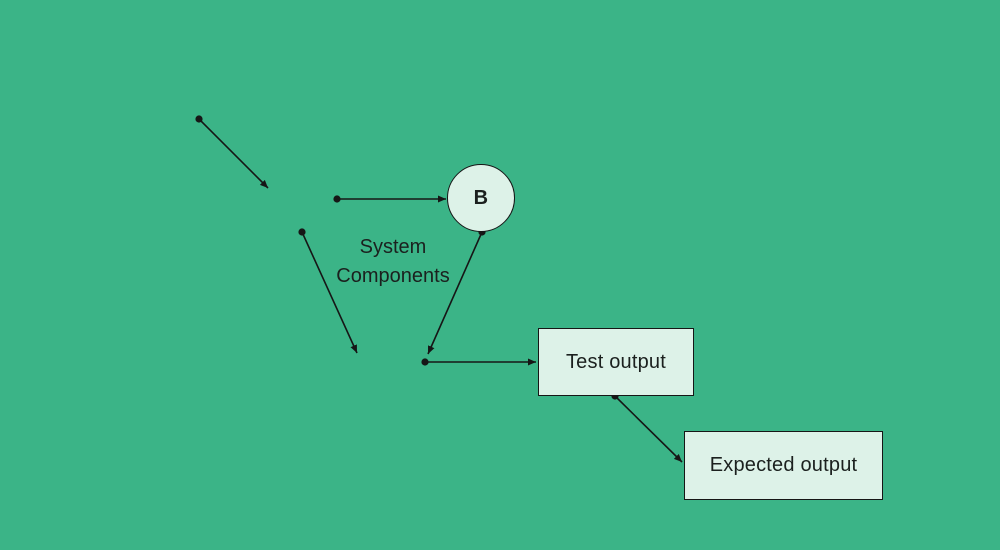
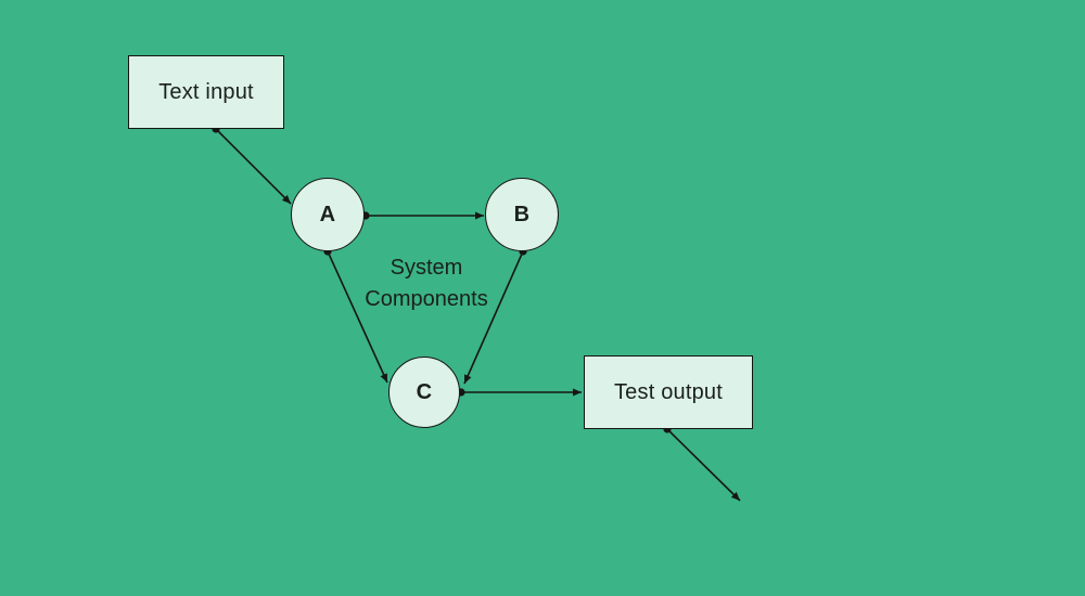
+ Text input
+ A
  B
+ C
  Test output
- Expected output
  System
  Components
